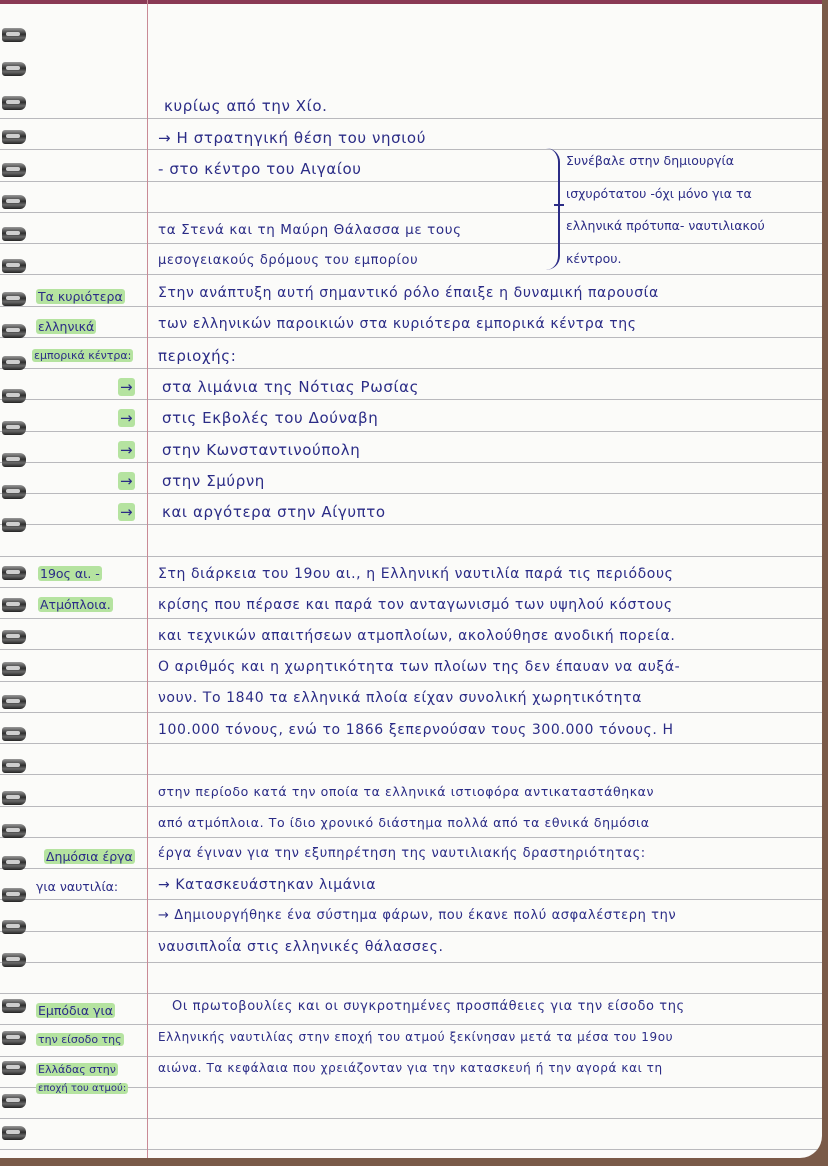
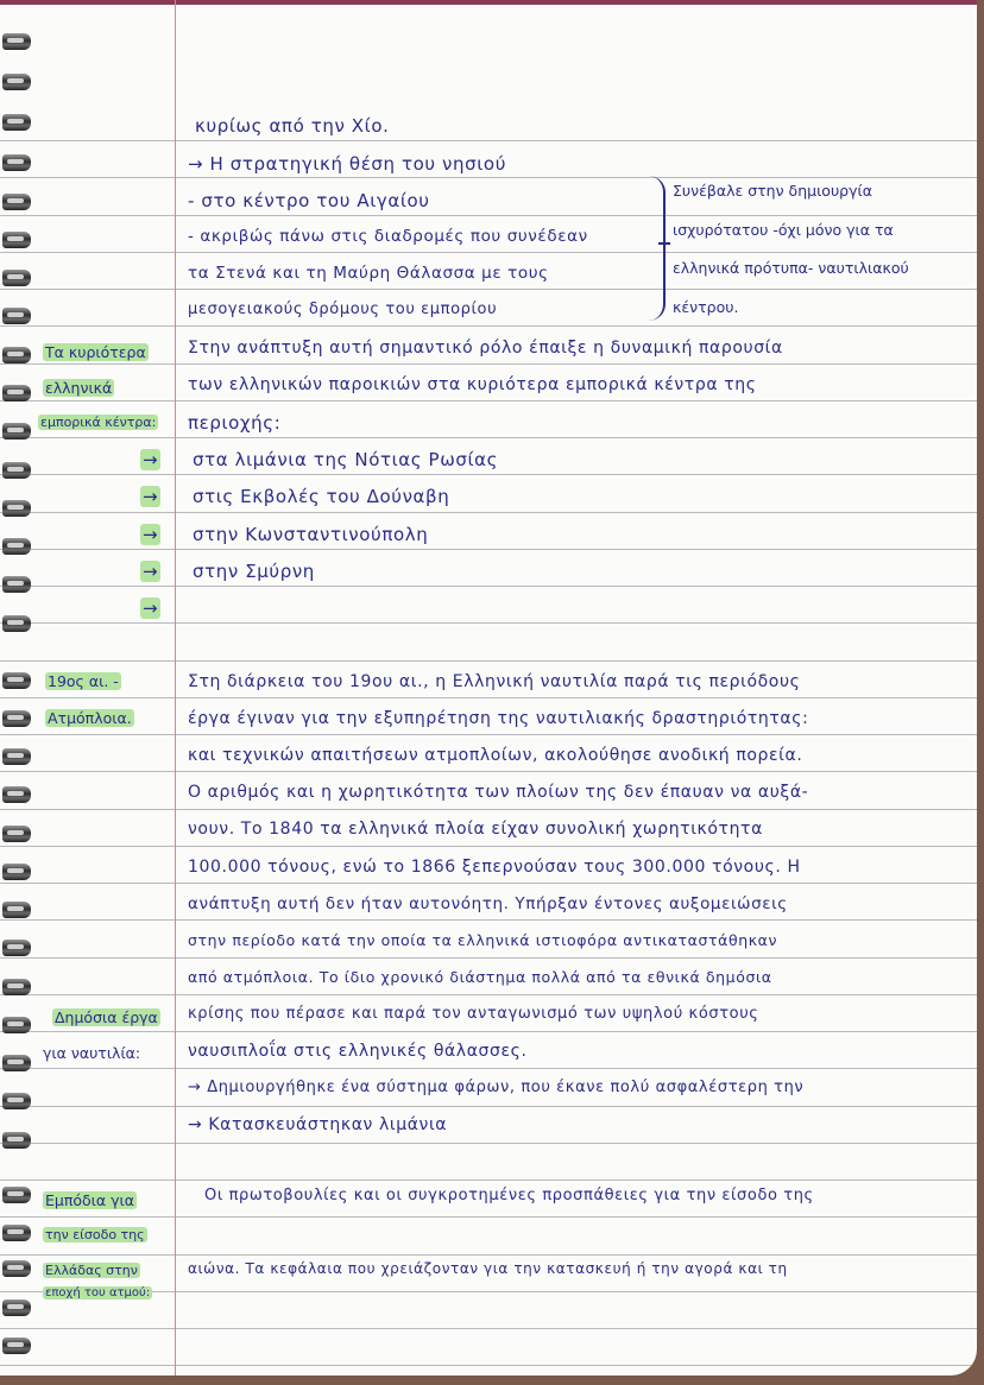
  κυρίως από την Χίο.
  → Η στρατηγική θέση του νησιού
  - στο κέντρο του Αιγαίου
+ - ακριβώς πάνω στις διαδρομές που συνέδεαν
  τα Στενά και τη Μαύρη Θάλασσα με τους
  μεσογειακούς δρόμους του εμπορίου
  Συνέβαλε στην δημιουργία
  ισχυρότατου -όχι μόνο για τα
  ελληνικά πρότυπα- ναυτιλιακού
  κέντρου.
  Τα κυριότερα
  ελληνικά
  εμπορικά κέντρα:
  Στην ανάπτυξη αυτή σημαντικό ρόλο έπαιξε η δυναμική παρουσία
  των ελληνικών παροικιών στα κυριότερα εμπορικά κέντρα της
  περιοχής:
  →
  →
  →
  →
  →
  στα λιμάνια της Νότιας Ρωσίας
  στις Εκβολές του Δούναβη
  στην Κωνσταντινούπολη
  στην Σμύρνη
- και αργότερα στην Αίγυπτο
  19ος αι. -
  Ατμόπλοια.
  Στη διάρκεια του 19ου αι., η Ελληνική ναυτιλία παρά τις περιόδους
- κρίσης που πέρασε και παρά τον ανταγωνισμό των υψηλού κόστους
+ έργα έγιναν για την εξυπηρέτηση της ναυτιλιακής δραστηριότητας:
  και τεχνικών απαιτήσεων ατμοπλοίων, ακολούθησε ανοδική πορεία.
  Ο αριθμός και η χωρητικότητα των πλοίων της δεν έπαυαν να αυξά-
  νουν. Το 1840 τα ελληνικά πλοία είχαν συνολική χωρητικότητα
  100.000 τόνους, ενώ το 1866 ξεπερνούσαν τους 300.000 τόνους. Η
+ ανάπτυξη αυτή δεν ήταν αυτονόητη. Υπήρξαν έντονες αυξομειώσεις
  στην περίοδο κατά την οποία τα ελληνικά ιστιοφόρα αντικαταστάθηκαν
  από ατμόπλοια. Το ίδιο χρονικό διάστημα πολλά από τα εθνικά δημόσια
- έργα έγιναν για την εξυπηρέτηση της ναυτιλιακής δραστηριότητας:
+ κρίσης που πέρασε και παρά τον ανταγωνισμό των υψηλού κόστους
  Δημόσια έργα
  για ναυτιλία:
- → Κατασκευάστηκαν λιμάνια
+ ναυσιπλοΐα στις ελληνικές θάλασσες.
  → Δημιουργήθηκε ένα σύστημα φάρων, που έκανε πολύ ασφαλέστερη την
- ναυσιπλοΐα στις ελληνικές θάλασσες.
+ → Κατασκευάστηκαν λιμάνια
  Εμπόδια για
  την είσοδο της
  Ελλάδας στην
  εποχή του ατμού:
  Οι πρωτοβουλίες και οι συγκροτημένες προσπάθειες για την είσοδο της
- Ελληνικής ναυτιλίας στην εποχή του ατμού ξεκίνησαν μετά τα μέσα του 19ου
  αιώνα. Τα κεφάλαια που χρειάζονταν για την κατασκευή ή την αγορά και τη
